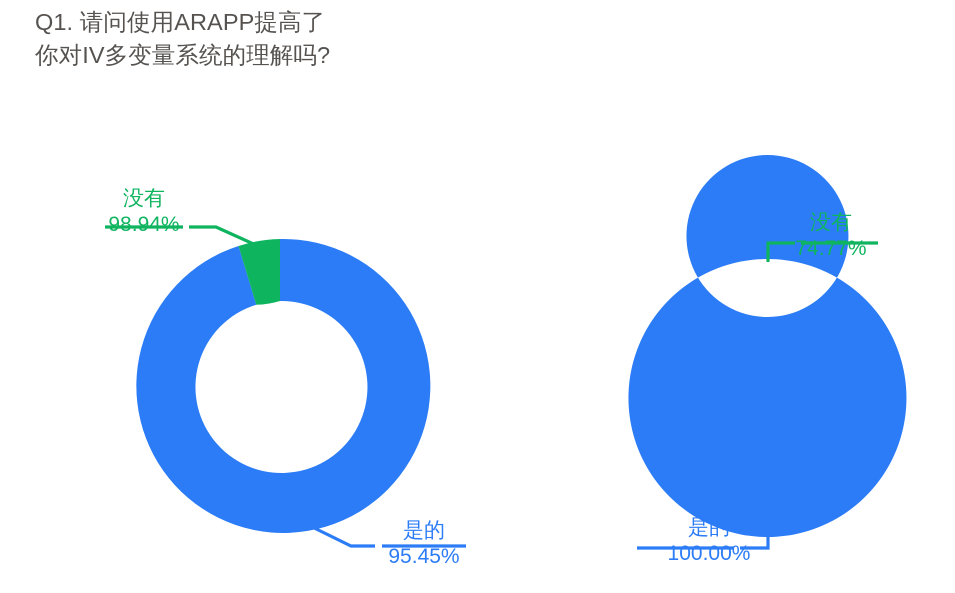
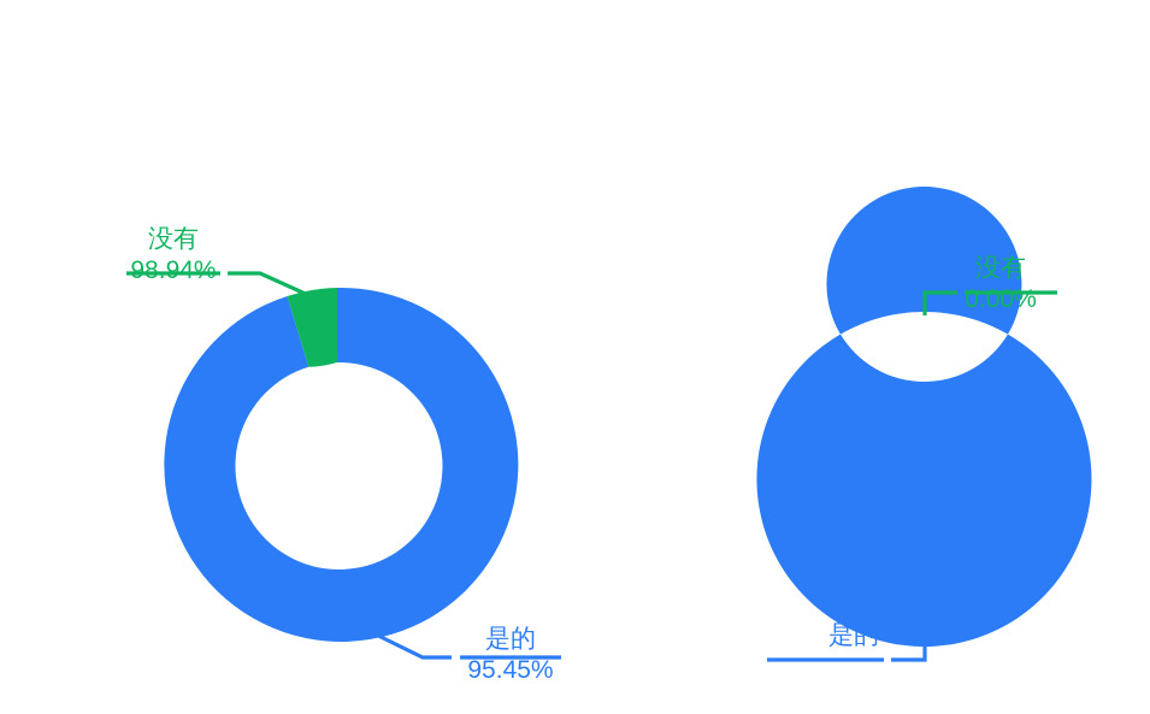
- Q1. 请问使用ARAPP提高了
- 你对IV多变量系统的理解吗?
  没有
  98.94%
  是的
  95.45%
  没有
- 74.77%
+ 0.00%
  是的
- 100.00%
